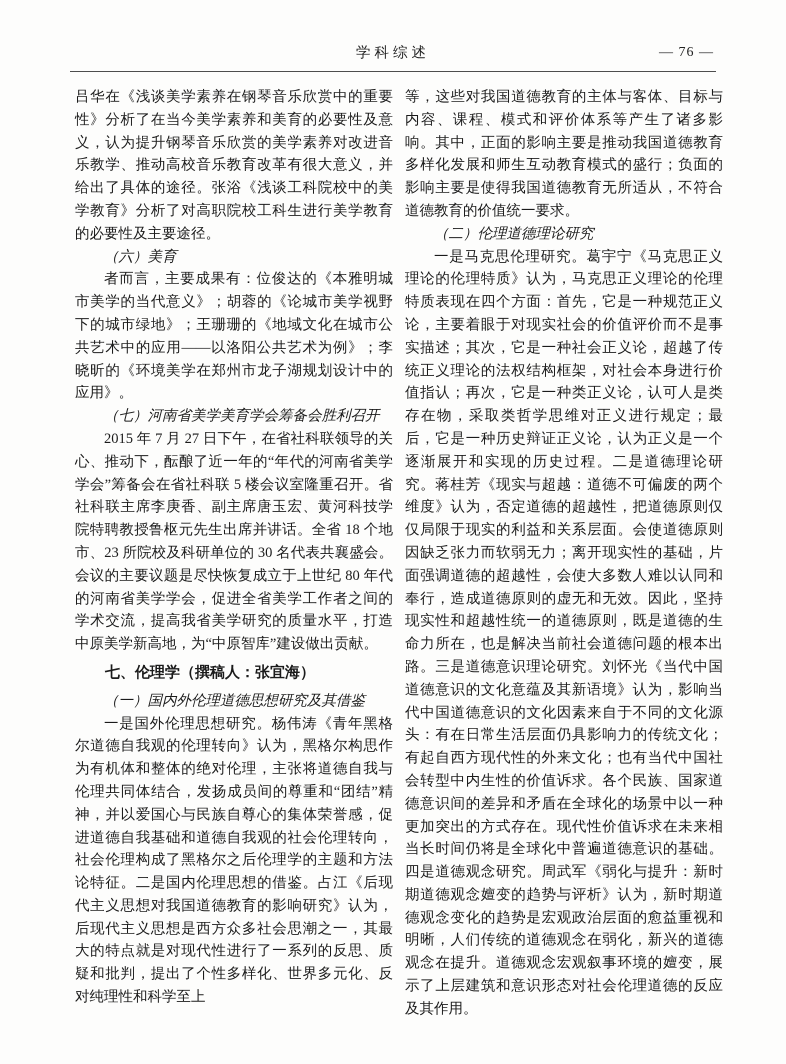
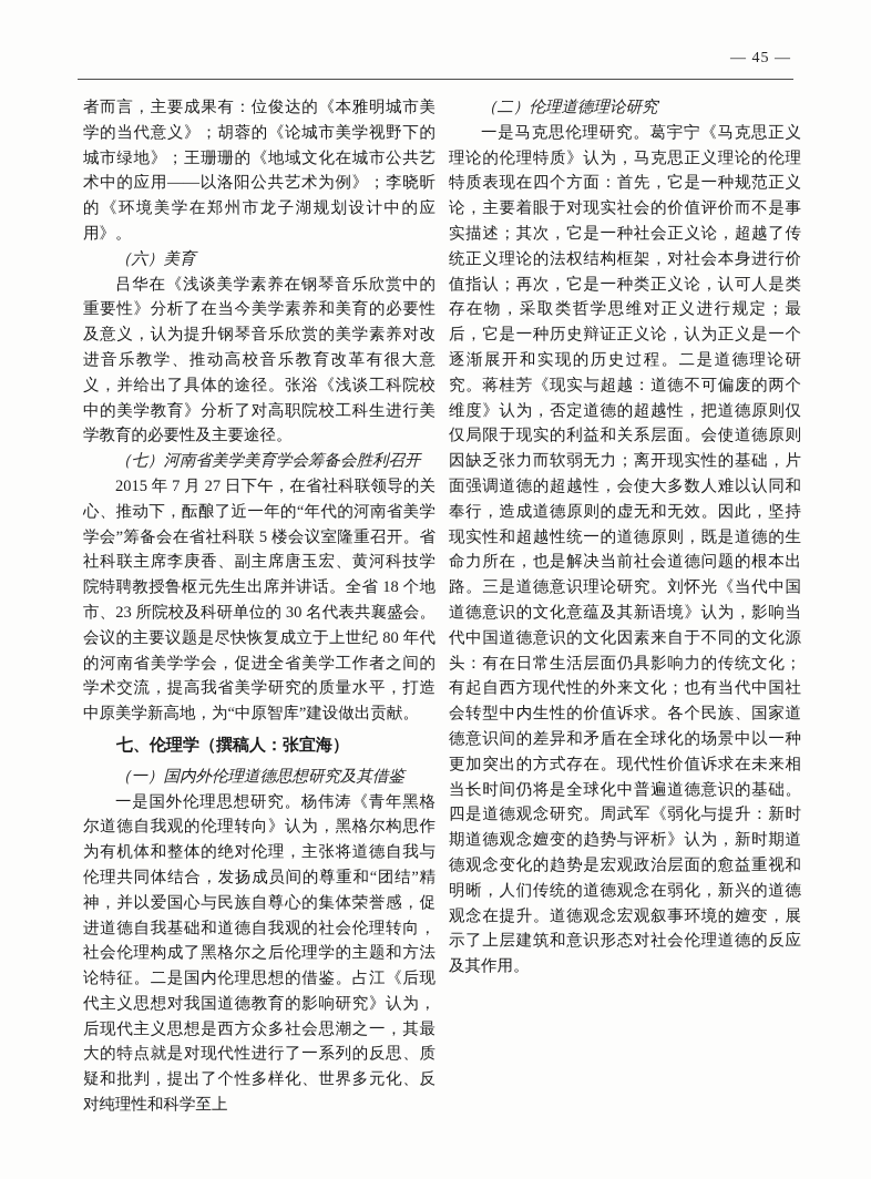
- 学科综述
- — 76 —
+ — 45 —
- 吕华在《浅谈美学素养在钢琴音乐欣赏中的重要性》分析了在当今美学素养和美育的必要性及意义，认为提升钢琴音乐欣赏的美学素养对改进音乐教学、推动高校音乐教育改革有很大意义，并给出了具体的途径。张浴《浅谈工科院校中的美学教育》分析了对高职院校工科生进行美学教育的必要性及主要途径。
+ 者而言，主要成果有：位俊达的《本雅明城市美学的当代意义》；胡蓉的《论城市美学视野下的城市绿地》；王珊珊的《地域文化在城市公共艺术中的应用——以洛阳公共艺术为例》；李晓昕的《环境美学在郑州市龙子湖规划设计中的应用》。
  （六）美育
- 者而言，主要成果有：位俊达的《本雅明城市美学的当代意义》；胡蓉的《论城市美学视野下的城市绿地》；王珊珊的《地域文化在城市公共艺术中的应用——以洛阳公共艺术为例》；李晓昕的《环境美学在郑州市龙子湖规划设计中的应用》。
+ 吕华在《浅谈美学素养在钢琴音乐欣赏中的重要性》分析了在当今美学素养和美育的必要性及意义，认为提升钢琴音乐欣赏的美学素养对改进音乐教学、推动高校音乐教育改革有很大意义，并给出了具体的途径。张浴《浅谈工科院校中的美学教育》分析了对高职院校工科生进行美学教育的必要性及主要途径。
  （七）河南省美学美育学会筹备会胜利召开
  2015 年 7 月 27 日下午，在省社科联领导的关心、推动下，酝酿了近一年的“年代的河南省美学学会”筹备会在省社科联 5 楼会议室隆重召开。省社科联主席李庚香、副主席唐玉宏、黄河科技学院特聘教授鲁枢元先生出席并讲话。全省 18 个地市、23 所院校及科研单位的 30 名代表共襄盛会。会议的主要议题是尽快恢复成立于上世纪 80 年代的河南省美学学会，促进全省美学工作者之间的学术交流，提高我省美学研究的质量水平，打造中原美学新高地，为“中原智库”建设做出贡献。
  七、伦理学（撰稿人：张宜海）
  （一）国内外伦理道德思想研究及其借鉴
  一是国外伦理思想研究。杨伟涛《青年黑格尔道德自我观的伦理转向》认为，黑格尔构思作为有机体和整体的绝对伦理，主张将道德自我与伦理共同体结合，发扬成员间的尊重和“团结”精神，并以爱国心与民族自尊心的集体荣誉感，促进道德自我基础和道德自我观的社会伦理转向，社会伦理构成了黑格尔之后伦理学的主题和方法论特征。二是国内伦理思想的借鉴。占江《后现代主义思想对我国道德教育的影响研究》认为，后现代主义思想是西方众多社会思潮之一，其最大的特点就是对现代性进行了一系列的反思、质疑和批判，提出了个性多样化、世界多元化、反对纯理性和科学至上
- 等，这些对我国道德教育的主体与客体、目标与内容、课程、模式和评价体系等产生了诸多影响。其中，正面的影响主要是推动我国道德教育多样化发展和师生互动教育模式的盛行；负面的影响主要是使得我国道德教育无所适从，不符合道德教育的价值统一要求。
  （二）伦理道德理论研究
  一是马克思伦理研究。葛宇宁《马克思正义理论的伦理特质》认为，马克思正义理论的伦理特质表现在四个方面：首先，它是一种规范正义论，主要着眼于对现实社会的价值评价而不是事实描述；其次，它是一种社会正义论，超越了传统正义理论的法权结构框架，对社会本身进行价值指认；再次，它是一种类正义论，认可人是类存在物，采取类哲学思维对正义进行规定；最后，它是一种历史辩证正义论，认为正义是一个逐渐展开和实现的历史过程。二是道德理论研究。蒋桂芳《现实与超越：道德不可偏废的两个维度》认为，否定道德的超越性，把道德原则仅仅局限于现实的利益和关系层面。会使道德原则因缺乏张力而软弱无力；离开现实性的基础，片面强调道德的超越性，会使大多数人难以认同和奉行，造成道德原则的虚无和无效。因此，坚持现实性和超越性统一的道德原则，既是道德的生命力所在，也是解决当前社会道德问题的根本出路。三是道德意识理论研究。刘怀光《当代中国道德意识的文化意蕴及其新语境》认为，影响当代中国道德意识的文化因素来自于不同的文化源头：有在日常生活层面仍具影响力的传统文化；有起自西方现代性的外来文化；也有当代中国社会转型中内生性的价值诉求。各个民族、国家道德意识间的差异和矛盾在全球化的场景中以一种更加突出的方式存在。现代性价值诉求在未来相当长时间仍将是全球化中普遍道德意识的基础。四是道德观念研究。周武军《弱化与提升：新时期道德观念嬗变的趋势与评析》认为，新时期道德观念变化的趋势是宏观政治层面的愈益重视和明晰，人们传统的道德观念在弱化，新兴的道德观念在提升。道德观念宏观叙事环境的嬗变，展示了上层建筑和意识形态对社会伦理道德的反应及其作用。
